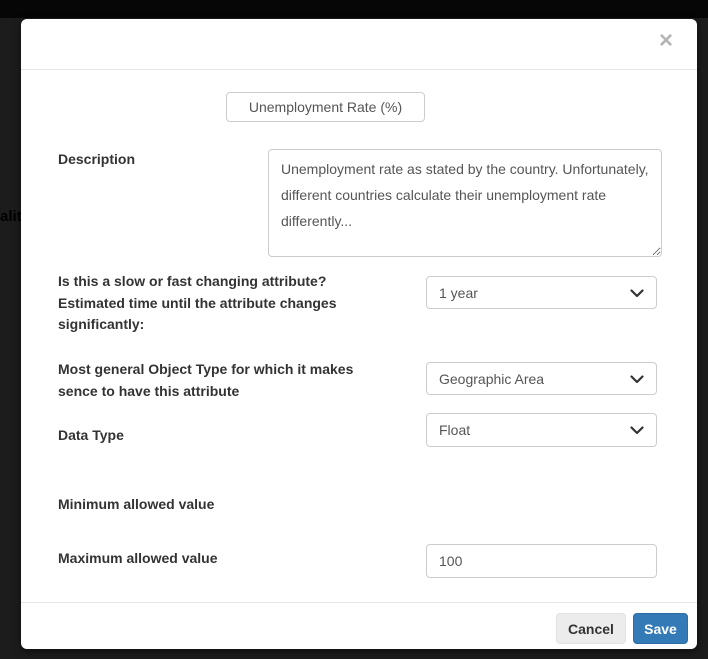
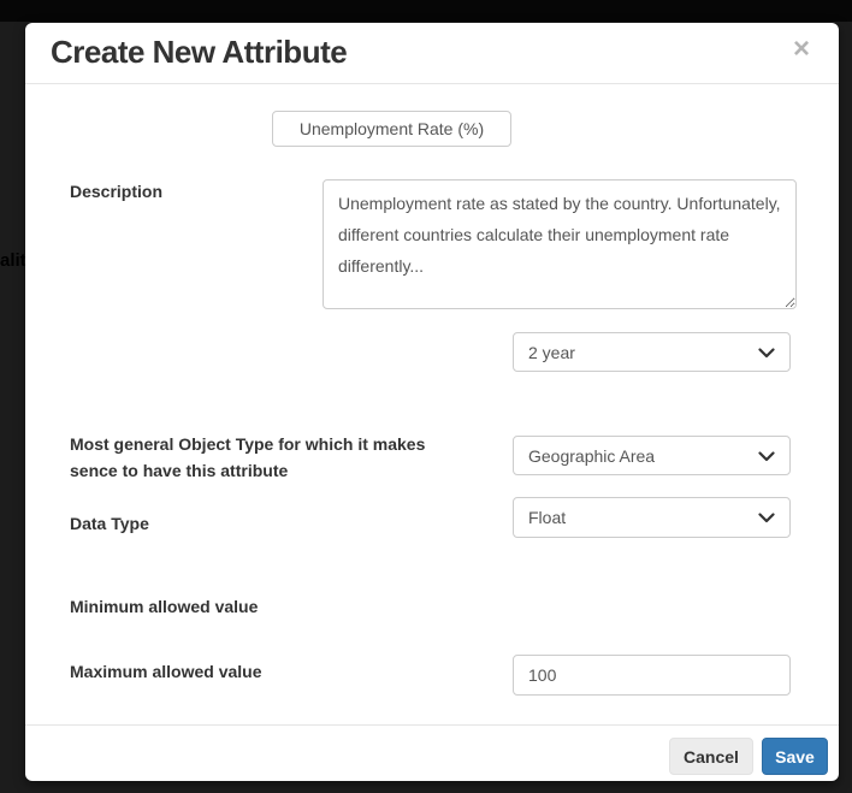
  alit
+ Create New Attribute
  ×
  Unemployment Rate (%)
  Description
- Is this a slow or fast changing attribute?
- Estimated time until the attribute changes
- significantly:
- 1 year
+ 2 year
  Most general Object Type for which it makes
  sence to have this attribute
  Geographic Area
  Data Type
  Float
  Minimum allowed value
  Maximum allowed value
  100
  Cancel
  Save
